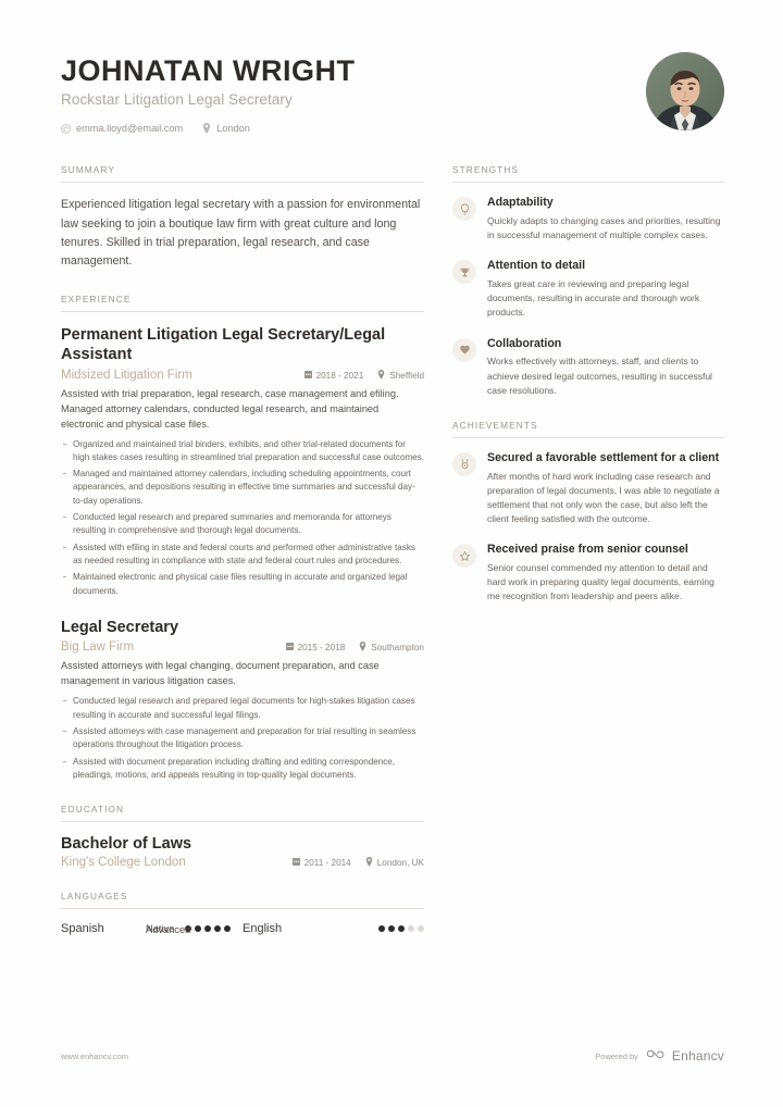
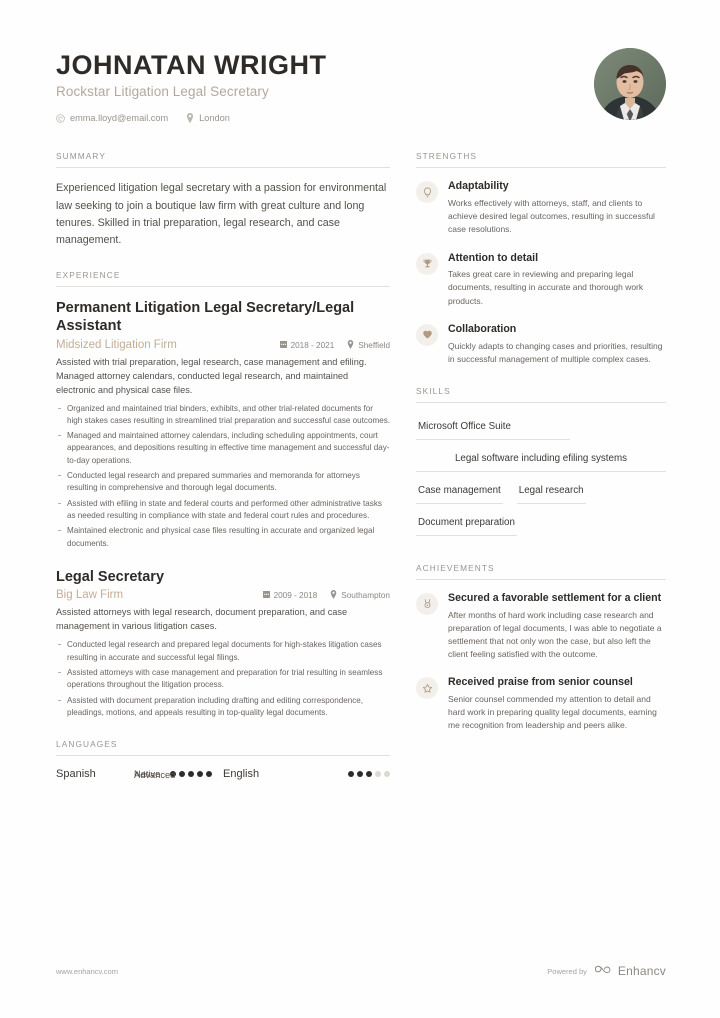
  JOHNATAN WRIGHT
  Rockstar Litigation Legal Secretary
  emma.lloyd@email.com
  London
  SUMMARY
  Experienced litigation legal secretary with a passion for environmental law seeking to join a boutique law firm with great culture and long tenures. Skilled in trial preparation, legal research, and case management.
  EXPERIENCE
  Permanent Litigation Legal Secretary/Legal Assistant
  Midsized Litigation Firm
  2018 - 2021
  Sheffield
  Assisted with trial preparation, legal research, case management and efiling. Managed attorney calendars, conducted legal research, and maintained electronic and physical case files.
  Organized and maintained trial binders, exhibits, and other trial-related documents for high stakes cases resulting in streamlined trial preparation and successful case outcomes.
- Managed and maintained attorney calendars, including scheduling appointments, court appearances, and depositions resulting in effective time summaries and successful day-to-day operations.
+ Managed and maintained attorney calendars, including scheduling appointments, court appearances, and depositions resulting in effective time management and successful day-to-day operations.
  Conducted legal research and prepared summaries and memoranda for attorneys resulting in comprehensive and thorough legal documents.
  Assisted with efiling in state and federal courts and performed other administrative tasks as needed resulting in compliance with state and federal court rules and procedures.
  Maintained electronic and physical case files resulting in accurate and organized legal documents.
  Legal Secretary
  Big Law Firm
- 2015 - 2018
+ 2009 - 2018
  Southampton
- Assisted attorneys with legal changing, document preparation, and case management in various litigation cases.
+ Assisted attorneys with legal research, document preparation, and case management in various litigation cases.
  Conducted legal research and prepared legal documents for high-stakes litigation cases resulting in accurate and successful legal filings.
  Assisted attorneys with case management and preparation for trial resulting in seamless operations throughout the litigation process.
  Assisted with document preparation including drafting and editing correspondence, pleadings, motions, and appeals resulting in top-quality legal documents.
- EDUCATION
- Bachelor of Laws
- King's College London
- 2011 - 2014
- London, UK
  LANGUAGES
  Spanish
  Native
  English
  Advanced
  STRENGTHS
  Adaptability
- Quickly adapts to changing cases and priorities, resulting in successful management of multiple complex cases.
+ Works effectively with attorneys, staff, and clients to achieve desired legal outcomes, resulting in successful case resolutions.
  Attention to detail
  Takes great care in reviewing and preparing legal documents, resulting in accurate and thorough work products.
  Collaboration
- Works effectively with attorneys, staff, and clients to achieve desired legal outcomes, resulting in successful case resolutions.
+ Quickly adapts to changing cases and priorities, resulting in successful management of multiple complex cases.
+ SKILLS
+ Microsoft Office Suite
+ Legal software including efiling systems
+ Case management
+ Legal research
+ Document preparation
  ACHIEVEMENTS
  Secured a favorable settlement for a client
  After months of hard work including case research and preparation of legal documents, I was able to negotiate a settlement that not only won the case, but also left the client feeling satisfied with the outcome.
  Received praise from senior counsel
  Senior counsel commended my attention to detail and hard work in preparing quality legal documents, earning me recognition from leadership and peers alike.
  www.enhancv.com
  Powered by
  Enhancv
